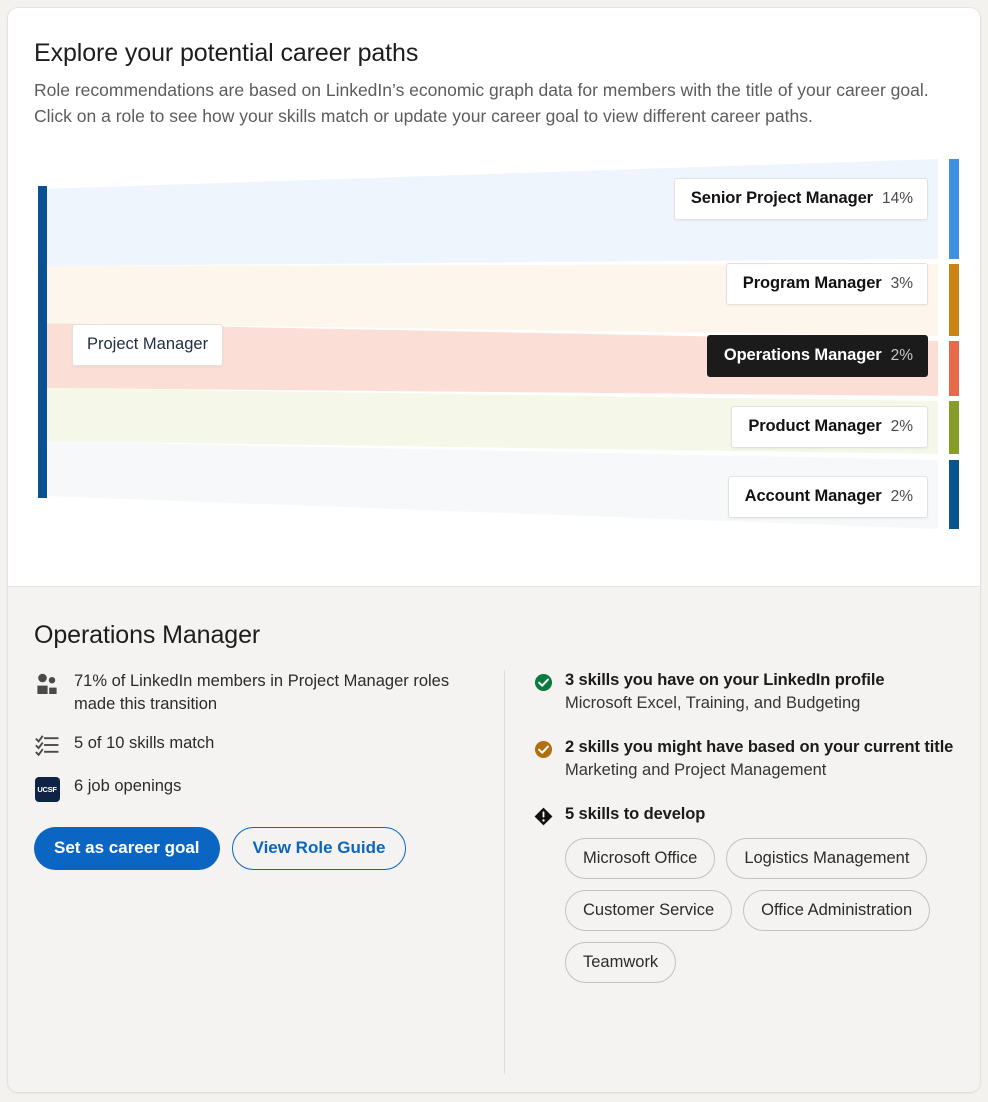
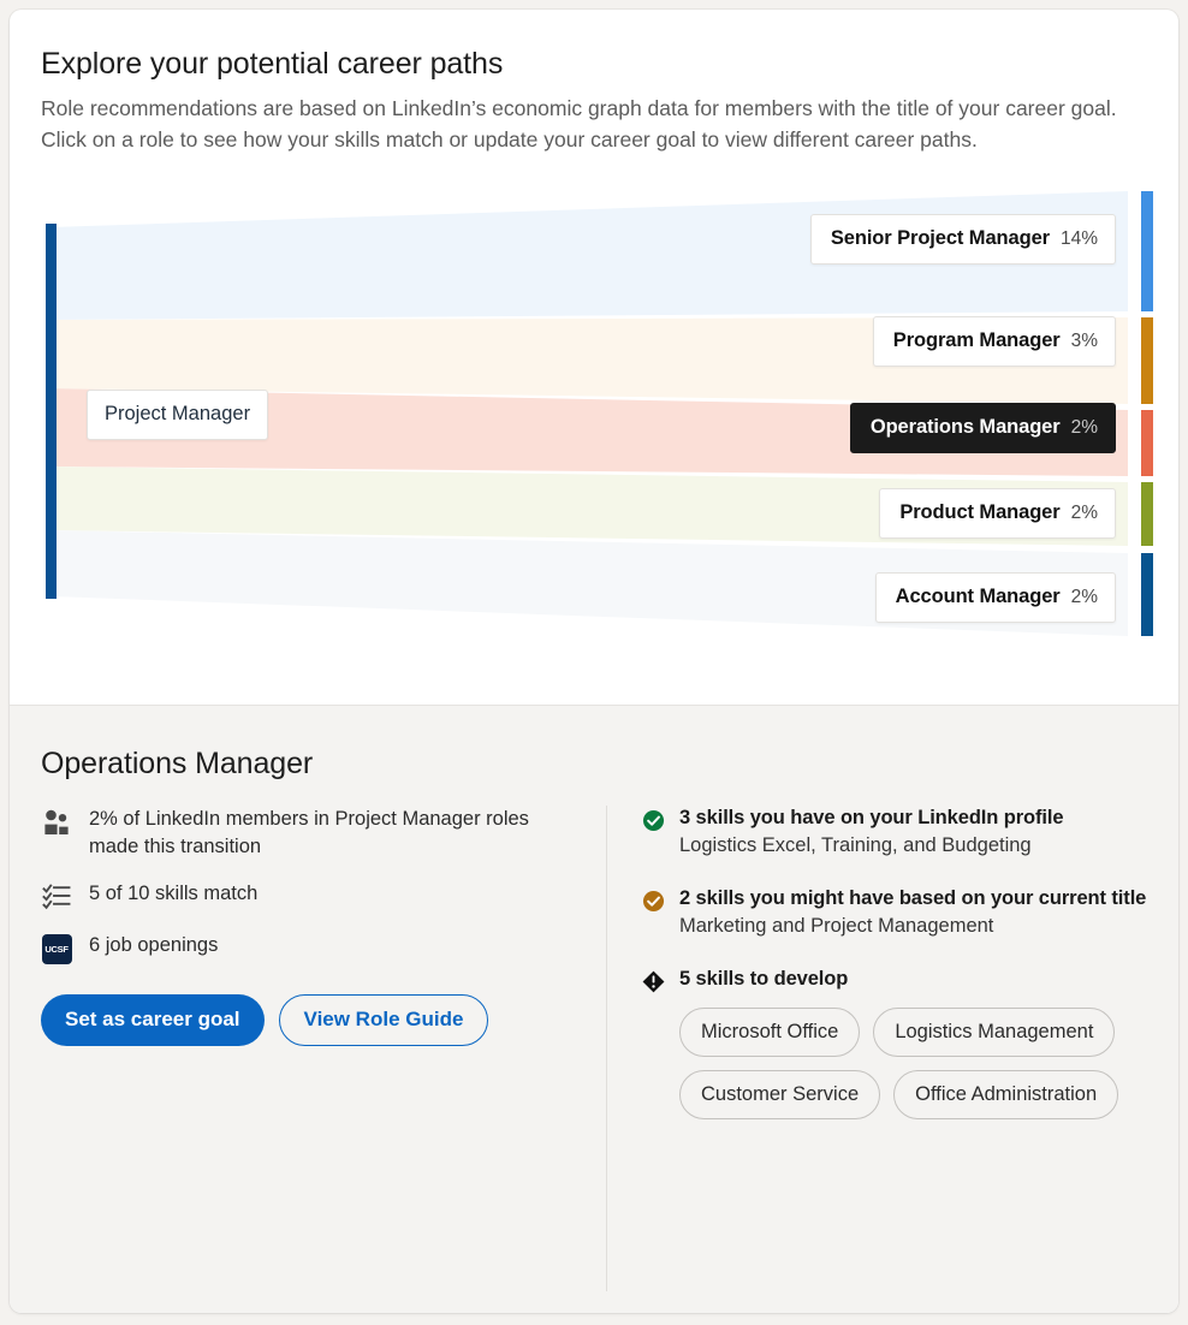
  Explore your potential career paths
  Role recommendations are based on LinkedIn’s economic graph data for members with the title of your career goal. Click on a role to see how your skills match or update your career goal to view different career paths.
  Project Manager
  Senior Project Manager
  14%
  Program Manager
  3%
  Operations Manager
  2%
  Product Manager
  2%
  Account Manager
  2%
  Operations Manager
- 71% of LinkedIn members in Project Manager roles made this transition
+ 2% of LinkedIn members in Project Manager roles made this transition
  5 of 10 skills match
  UCSF
  6 job openings
  Set as career goal
  View Role Guide
  3 skills you have on your LinkedIn profile
- Microsoft Excel, Training, and Budgeting
+ Logistics Excel, Training, and Budgeting
  2 skills you might have based on your current title
  Marketing and Project Management
  5 skills to develop
  Microsoft Office
  Logistics Management
  Customer Service
  Office Administration
- Teamwork
